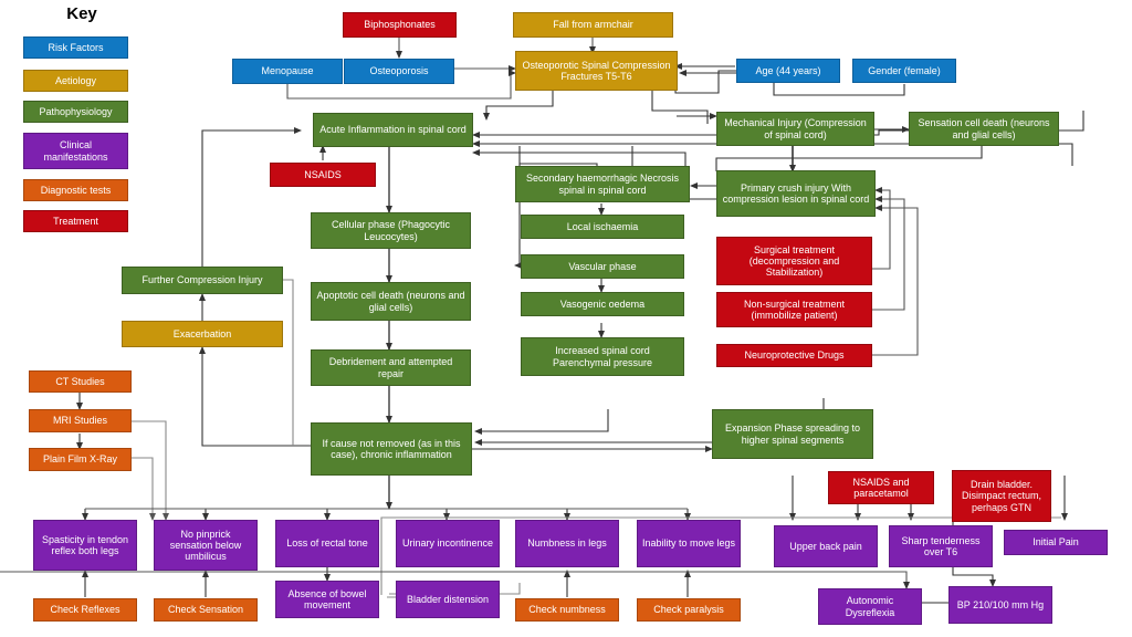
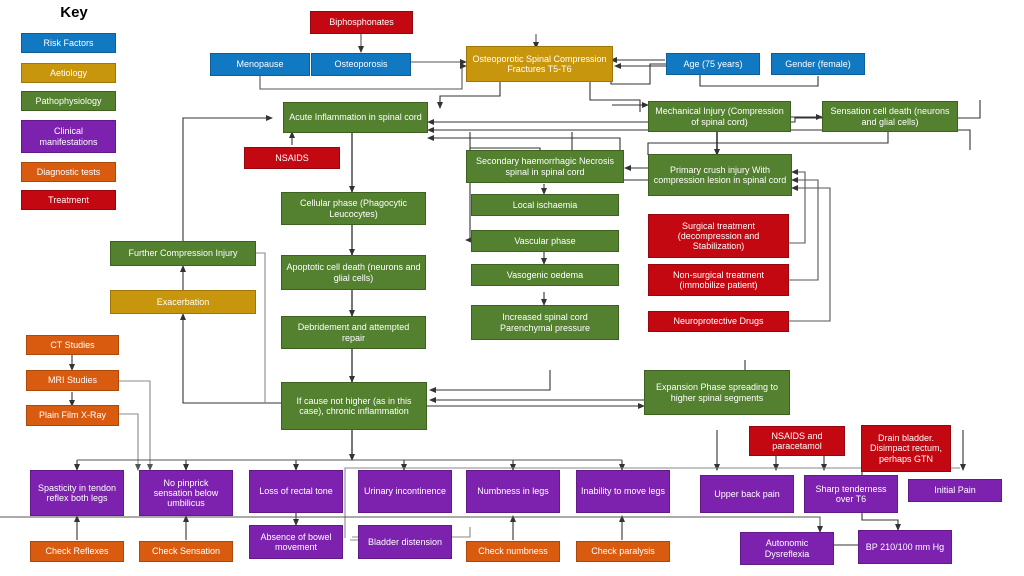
  Key
  Risk Factors
  Aetiology
  Pathophysiology
  Clinical manifestations
  Diagnostic tests
  Treatment
  Biphosphonates
- Fall from armchair
  Menopause
  Osteoporosis
  Osteoporotic Spinal Compression Fractures T5-T6
- Age (44 years)
+ Age (75 years)
  Gender (female)
  Acute Inflammation in spinal cord
  Mechanical Injury (Compression of spinal cord)
  Sensation cell death (neurons and glial cells)
  NSAIDS
  Secondary haemorrhagic Necrosis spinal in spinal cord
  Primary crush injury With compression lesion in spinal cord
  Cellular phase (Phagocytic Leucocytes)
  Local ischaemia
  Surgical treatment (decompression and Stabilization)
  Vascular phase
  Apoptotic cell death (neurons and glial cells)
  Vasogenic oedema
  Non-surgical treatment (immobilize patient)
  Further Compression Injury
  Neuroprotective Drugs
  Increased spinal cord Parenchymal pressure
  Debridement and attempted repair
  Exacerbation
  CT Studies
  MRI Studies
  Plain Film X-Ray
- If cause not removed (as in this case), chronic inflammation
+ If cause not higher (as in this case), chronic inflammation
  Expansion Phase spreading to higher spinal segments
  Drain bladder. Disimpact rectum, perhaps GTN
  NSAIDS and paracetamol
  Spasticity in tendon reflex both legs
  No pinprick sensation below umbilicus
  Loss of rectal tone
  Urinary incontinence
  Numbness in legs
  Inability to move legs
  Upper back pain
  Sharp tenderness over T6
  Initial Pain
  Check Reflexes
  Check Sensation
  Absence of bowel movement
  Bladder distension
  Check numbness
  Check paralysis
  Autonomic Dysreflexia
  BP 210/100 mm Hg
